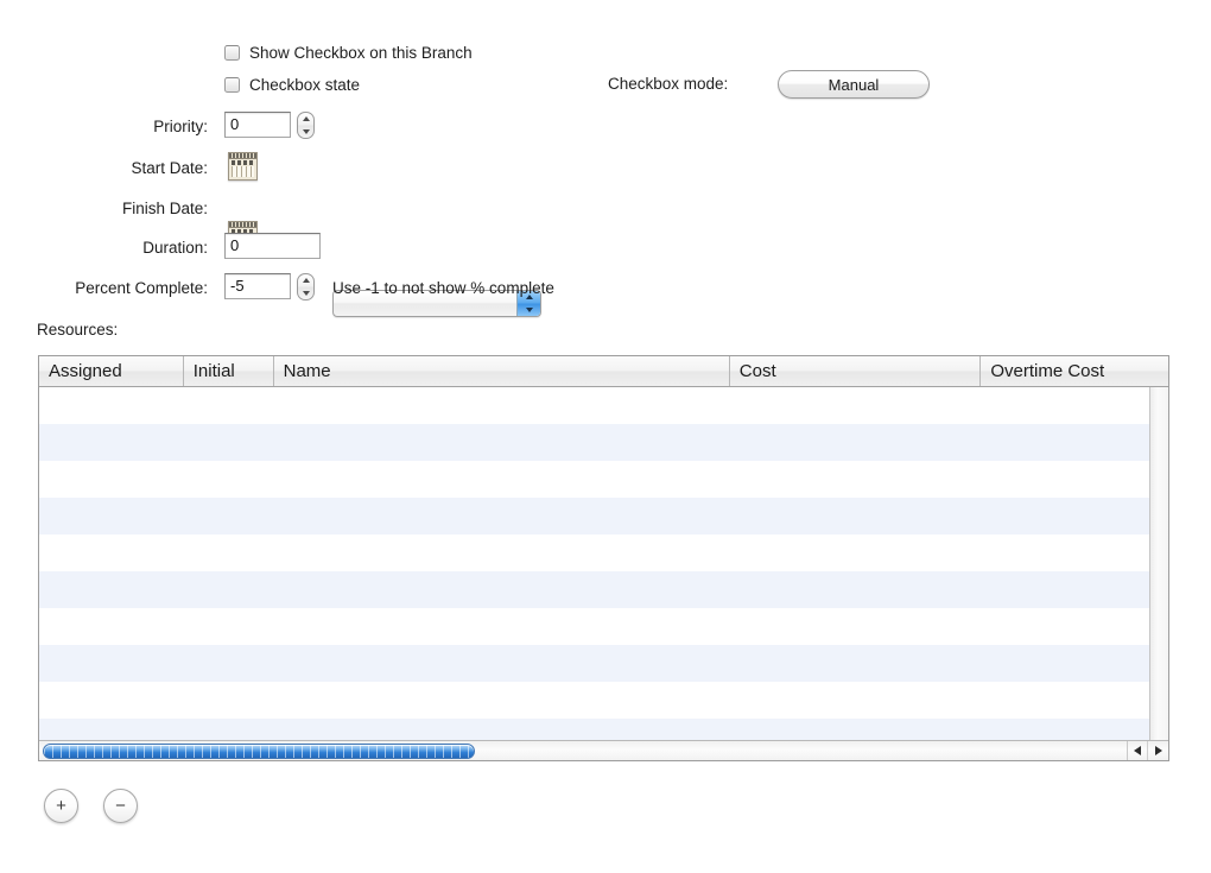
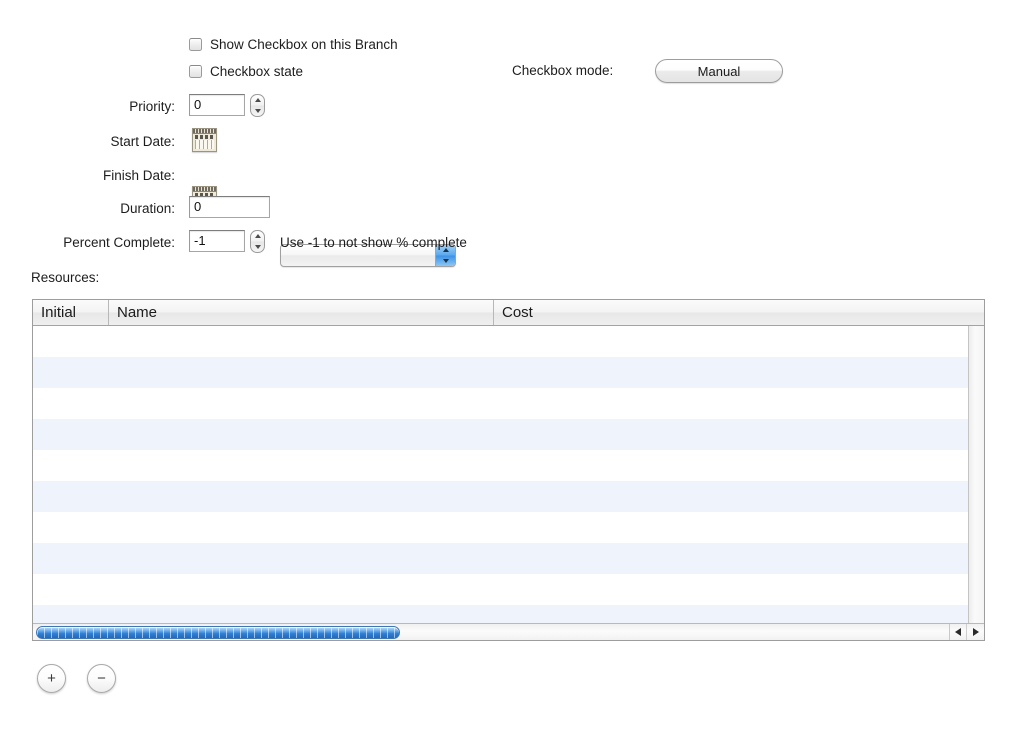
  Show Checkbox on this Branch
  Checkbox state
  Checkbox mode:
  Manual
  Priority:
  0
  Start Date:
  Finish Date:
  Duration:
  0
  Percent Complete:
- -5
+ -1
  Use -1 to not show % complete
  Resources:
- Assigned
  Initial
  Name
  Cost
- Overtime Cost
  +
  −
